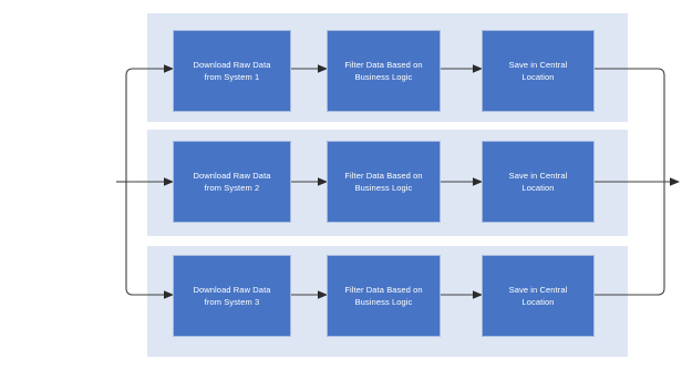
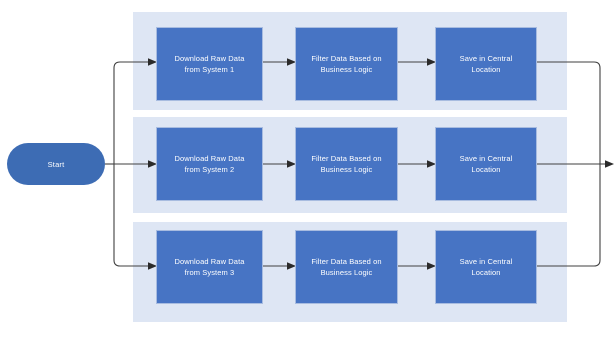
+ Start
  Download Raw Data
  from System 1
  Filter Data Based on
  Business Logic
  Save in Central
  Location
  Download Raw Data
  from System 2
  Filter Data Based on
  Business Logic
  Save in Central
  Location
  Download Raw Data
  from System 3
  Filter Data Based on
  Business Logic
  Save in Central
  Location
